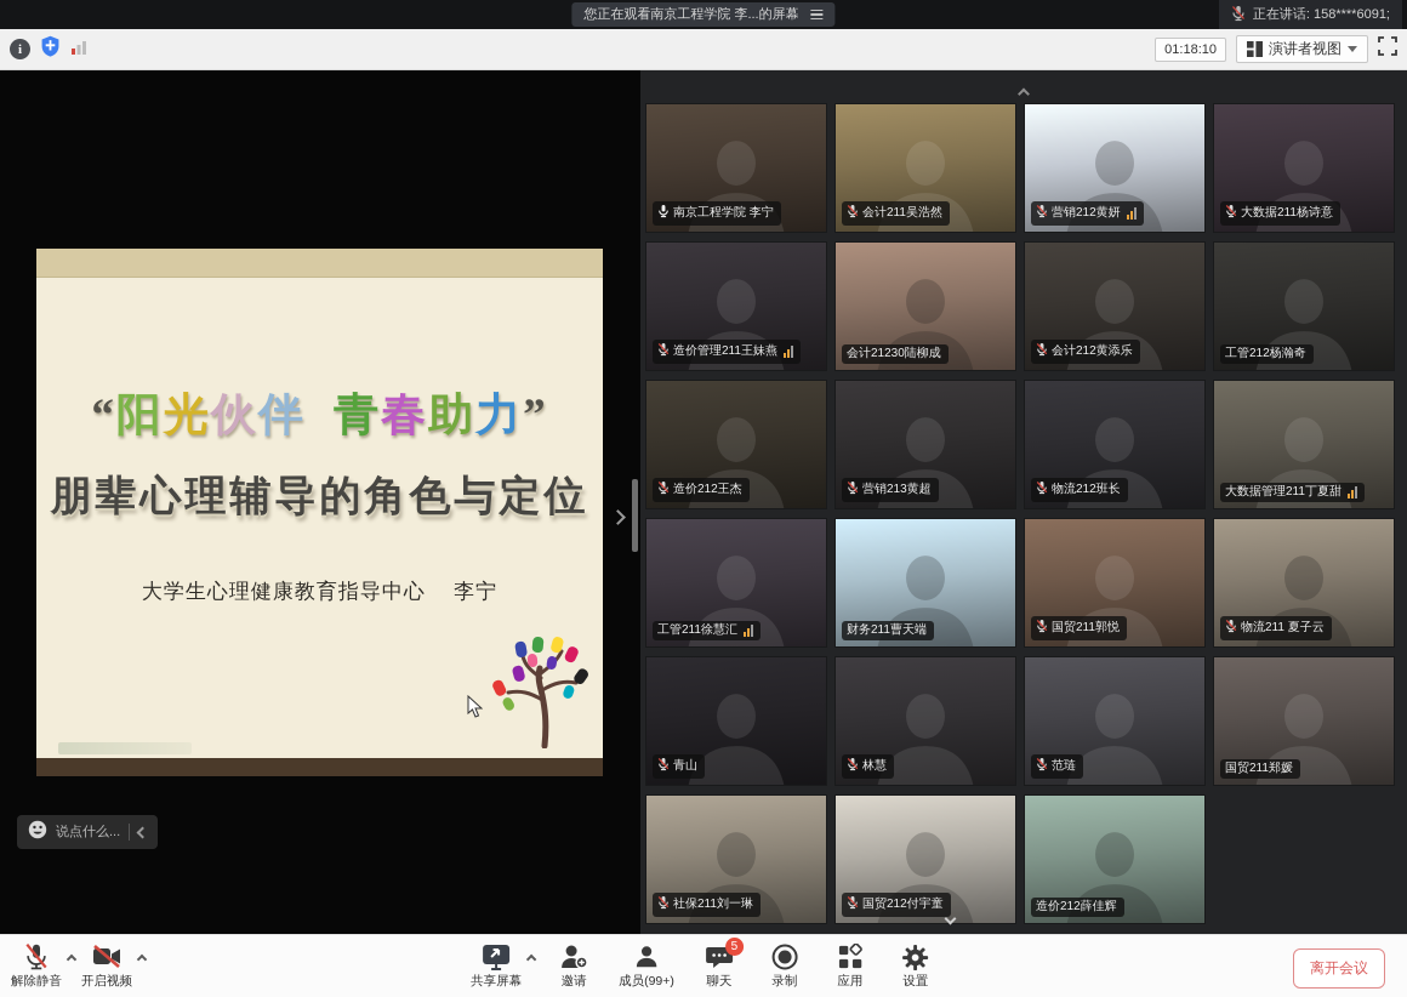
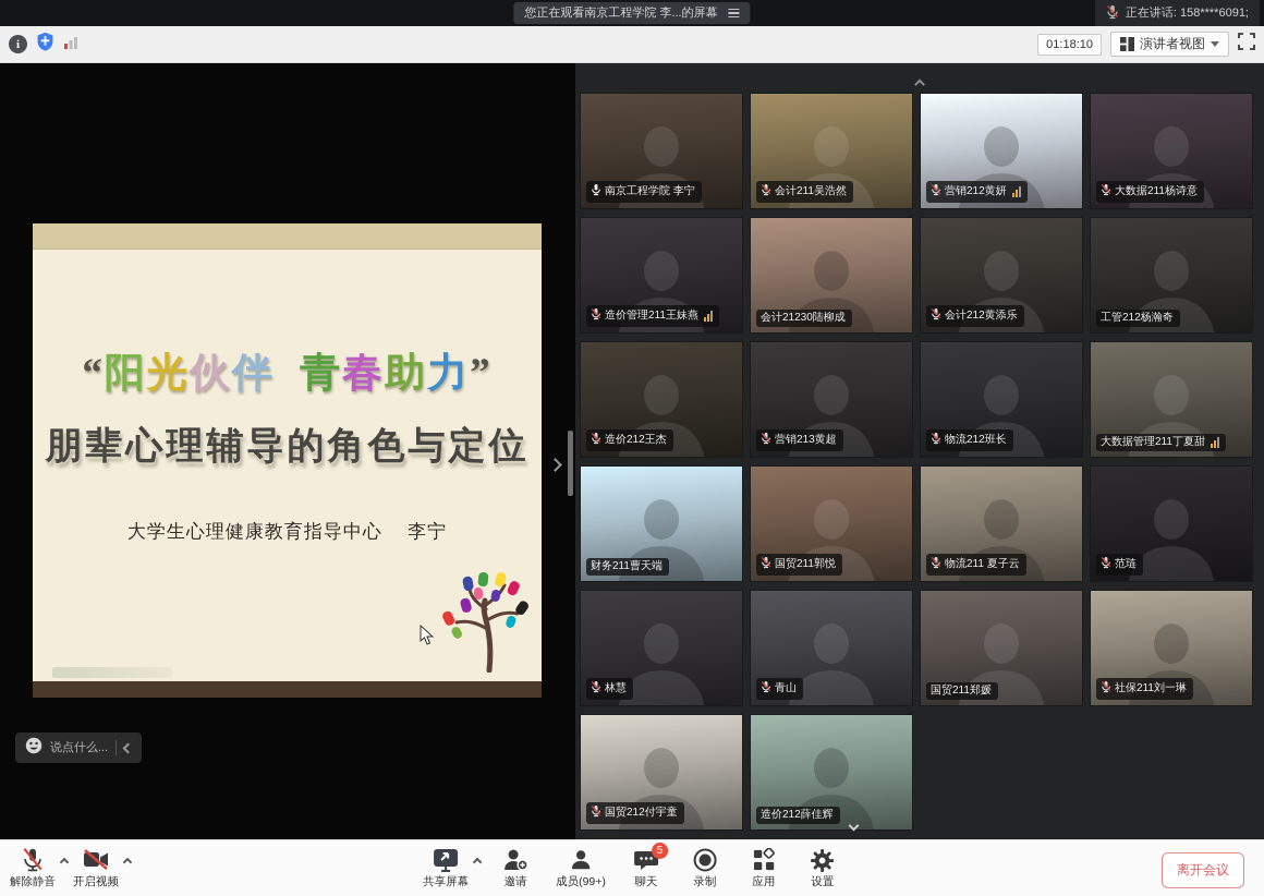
  您正在观看南京工程学院 李...的屏幕
  正在讲话: 158****6091;
  i
  01:18:10
  演讲者视图
  “阳光伙伴 青春助力”
  朋辈心理辅导的角色与定位
  大学生心理健康教育指导中心 李宁
  说点什么...
  南京工程学院 李宁
  会计211吴浩然
  营销212黄妍
  大数据211杨诗意
  造价管理211王妹燕
  会计21230陆柳成
  会计212黄添乐
  工管212杨瀚奇
  造价212王杰
  营销213黄超
  物流212班长
  大数据管理211丁夏甜
- 工管211徐慧汇
  财务211曹天端
  国贸211郭悦
  物流211 夏子云
- 青山
+ 范琏
  林慧
- 范琏
+ 青山
  国贸211郑媛
  社保211刘一琳
  国贸212付宇童
  造价212薛佳辉
  解除静音
  开启视频
  共享屏幕
  邀请
  成员(99+)
  5
  聊天
  录制
  应用
  设置
  离开会议
